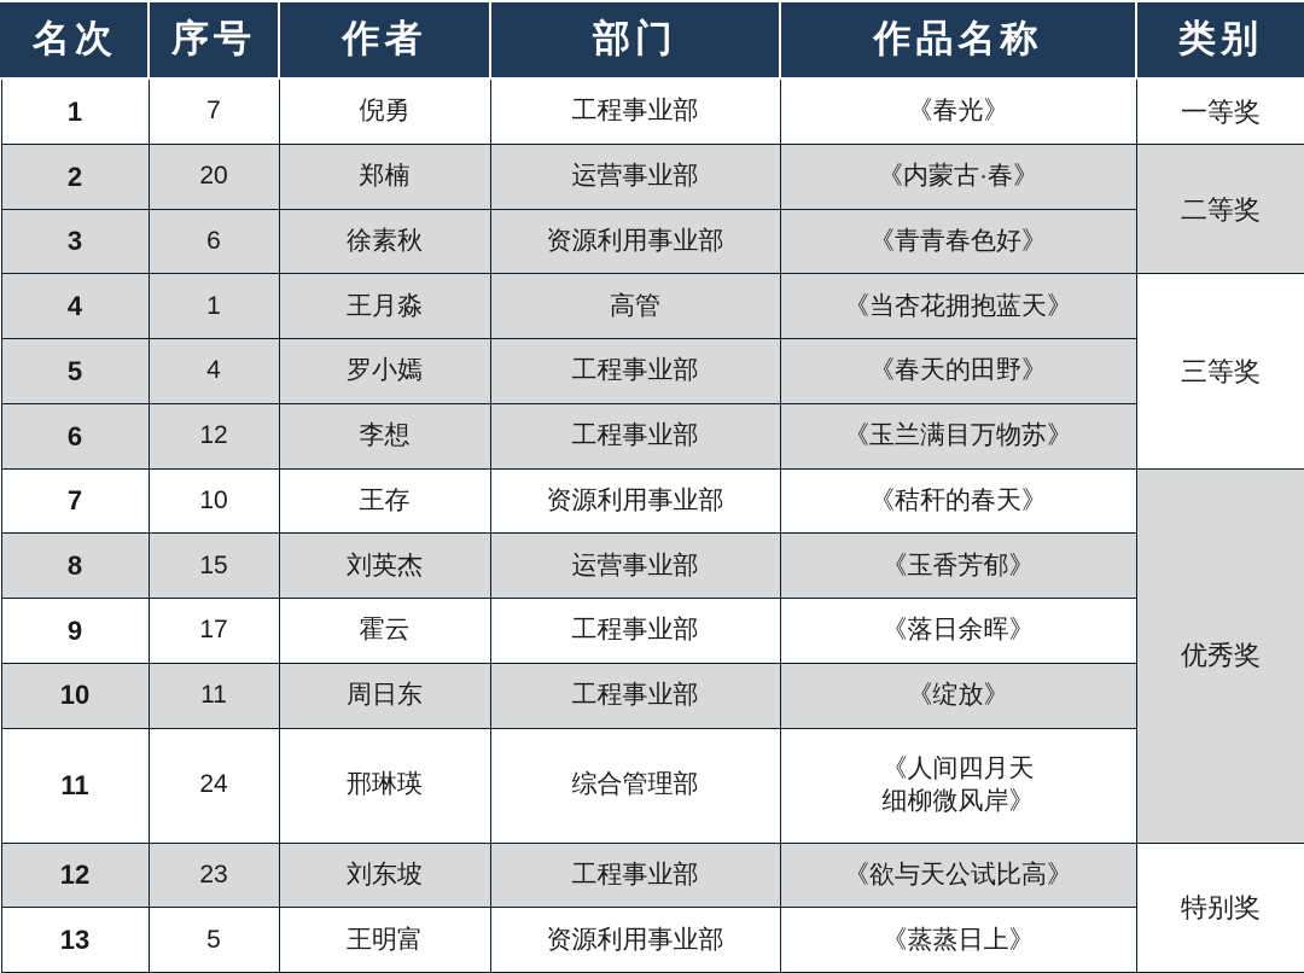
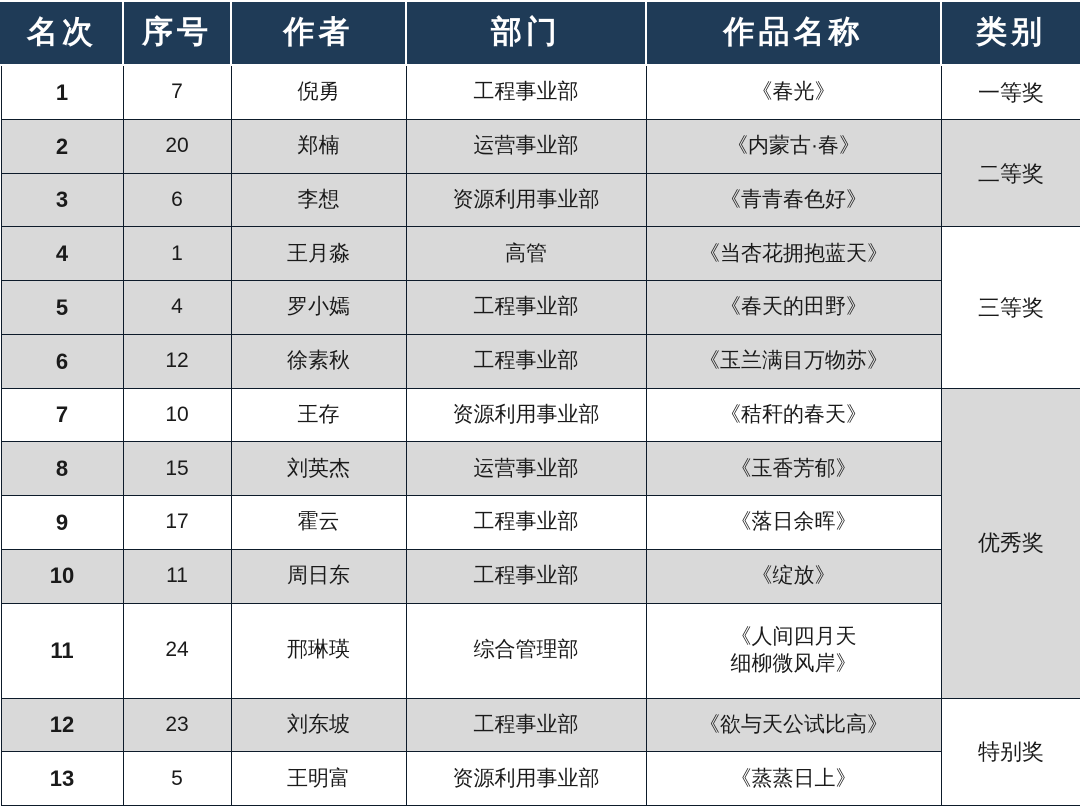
  名次	序号	作者	部门	作品名称	类别
  1	7	倪勇	工程事业部	《春光》	一等奖
  2	20	郑楠	运营事业部	《内蒙古·春》	二等奖
- 3	6	徐素秋	资源利用事业部	《青青春色好》
+ 3	6	李想	资源利用事业部	《青青春色好》
  4	1	王月淼	高管	《当杏花拥抱蓝天》	三等奖
  5	4	罗小嫣	工程事业部	《春天的田野》
- 6	12	李想	工程事业部	《玉兰满目万物苏》
+ 6	12	徐素秋	工程事业部	《玉兰满目万物苏》
  7	10	王存	资源利用事业部	《秸秆的春天》	优秀奖
  8	15	刘英杰	运营事业部	《玉香芳郁》
  9	17	霍云	工程事业部	《落日余晖》
  10	11	周日东	工程事业部	《绽放》
  11	24	邢琳瑛	综合管理部	《人间四月天细柳微风岸》
  12	23	刘东坡	工程事业部	《欲与天公试比高》	特别奖
  13	5	王明富	资源利用事业部	《蒸蒸日上》
